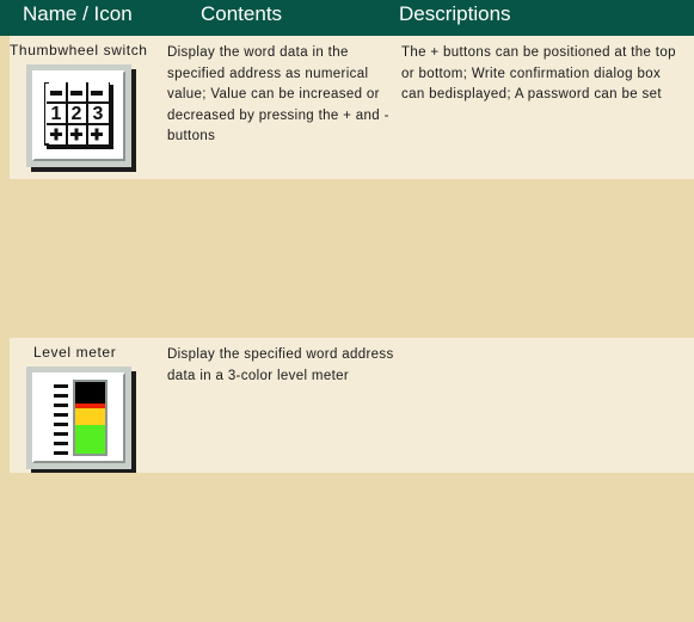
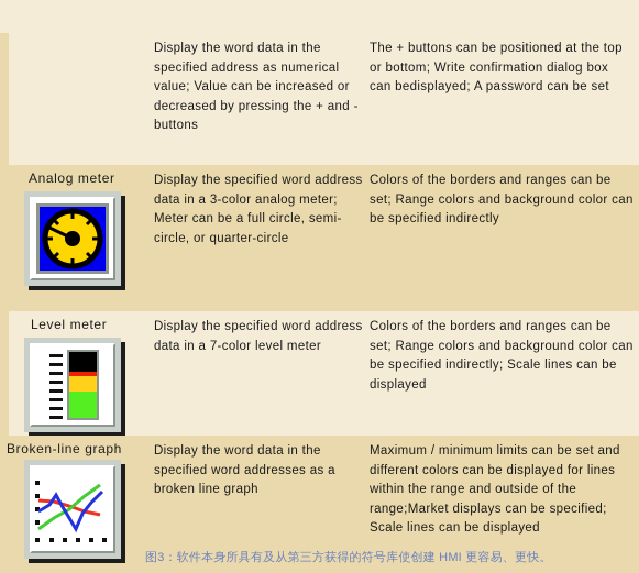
- Name / Icon
- Contents
- Descriptions
- Thumbwheel switch
- 1
- 2
- 3
  Display the word data in the specified address as numerical value; Value can be increased or decreased by pressing the + and - buttons
  The + buttons can be positioned at the top or bottom; Write confirmation dialog box can bedisplayed; A password can be set
+ Analog meter
+ Display the specified word address data in a 3-color analog meter; Meter can be a full circle, semi-circle, or quarter-circle
+ Colors of the borders and ranges can be set; Range colors and background color can be specified indirectly
  Level meter
- Display the specified word address data in a 3-color level meter
+ Display the specified word address data in a 7-color level meter
+ Colors of the borders and ranges can be set; Range colors and background color can be specified indirectly; Scale lines can be displayed
+ Broken-line graph
+ Display the word data in the specified word addresses as a broken line graph
+ Maximum / minimum limits can be set and different colors can be displayed for lines within the range and outside of the range;Market displays can be specified; Scale lines can be displayed
+ 图3：软件本身所具有及从第三方获得的符号库使创建 HMI 更容易、更快。
